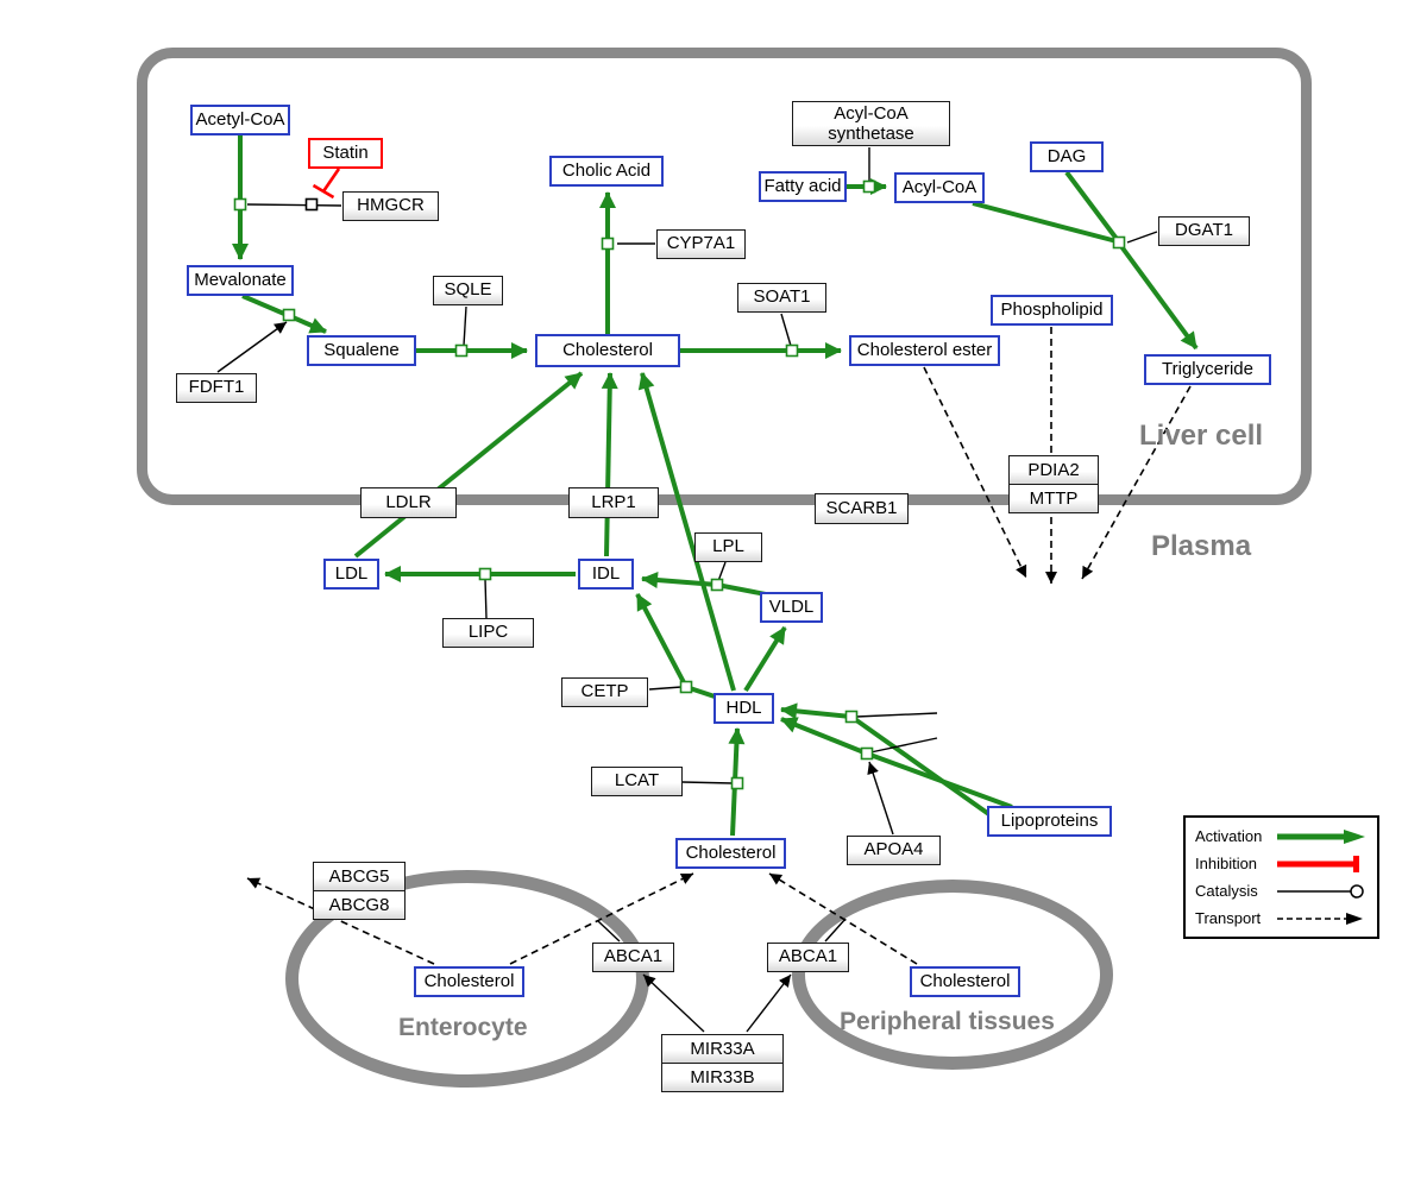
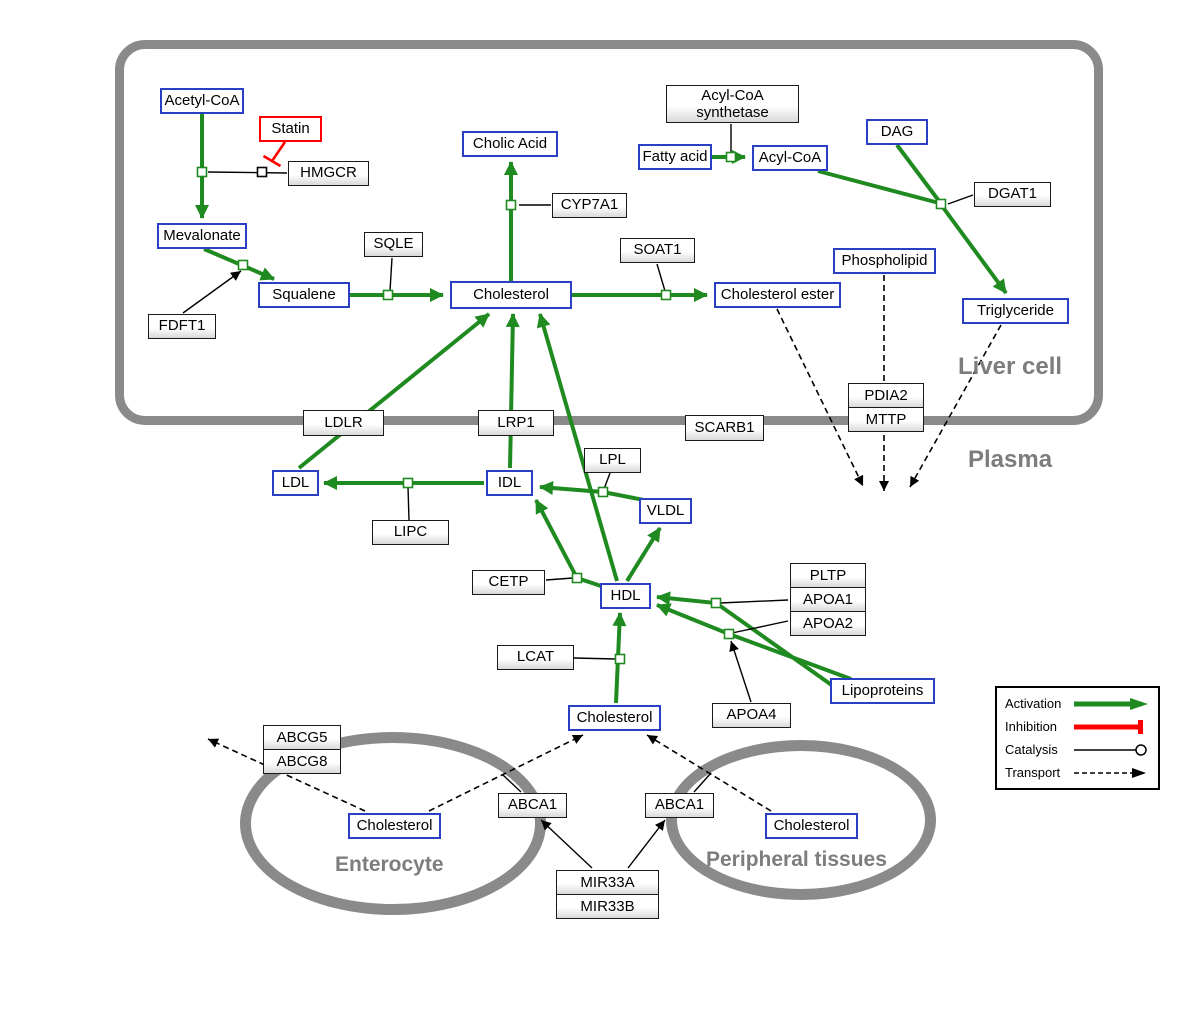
  Liver cell
  Plasma
  Enterocyte
  Peripheral tissues
  Acetyl-CoA
  Statin
  HMGCR
  Mevalonate
  FDFT1
  Squalene
  SQLE
  Cholic Acid
  CYP7A1
  Cholesterol
  SOAT1
  Cholesterol ester
  Acyl-CoA
  synthetase
  Fatty acid
  Acyl-CoA
  DAG
  DGAT1
  Phospholipid
  Triglyceride
  LDLR
  LRP1
  SCARB1
  PDIA2
  MTTP
  LDL
  IDL
  LIPC
  LPL
  VLDL
  CETP
  HDL
+ PLTP
+ APOA1
+ APOA2
  LCAT
  APOA4
  Lipoproteins
  Cholesterol
  ABCG5
  ABCG8
  Cholesterol
  ABCA1
  ABCA1
  Cholesterol
  MIR33A
  MIR33B
  Activation
  Inhibition
  Catalysis
  Transport
